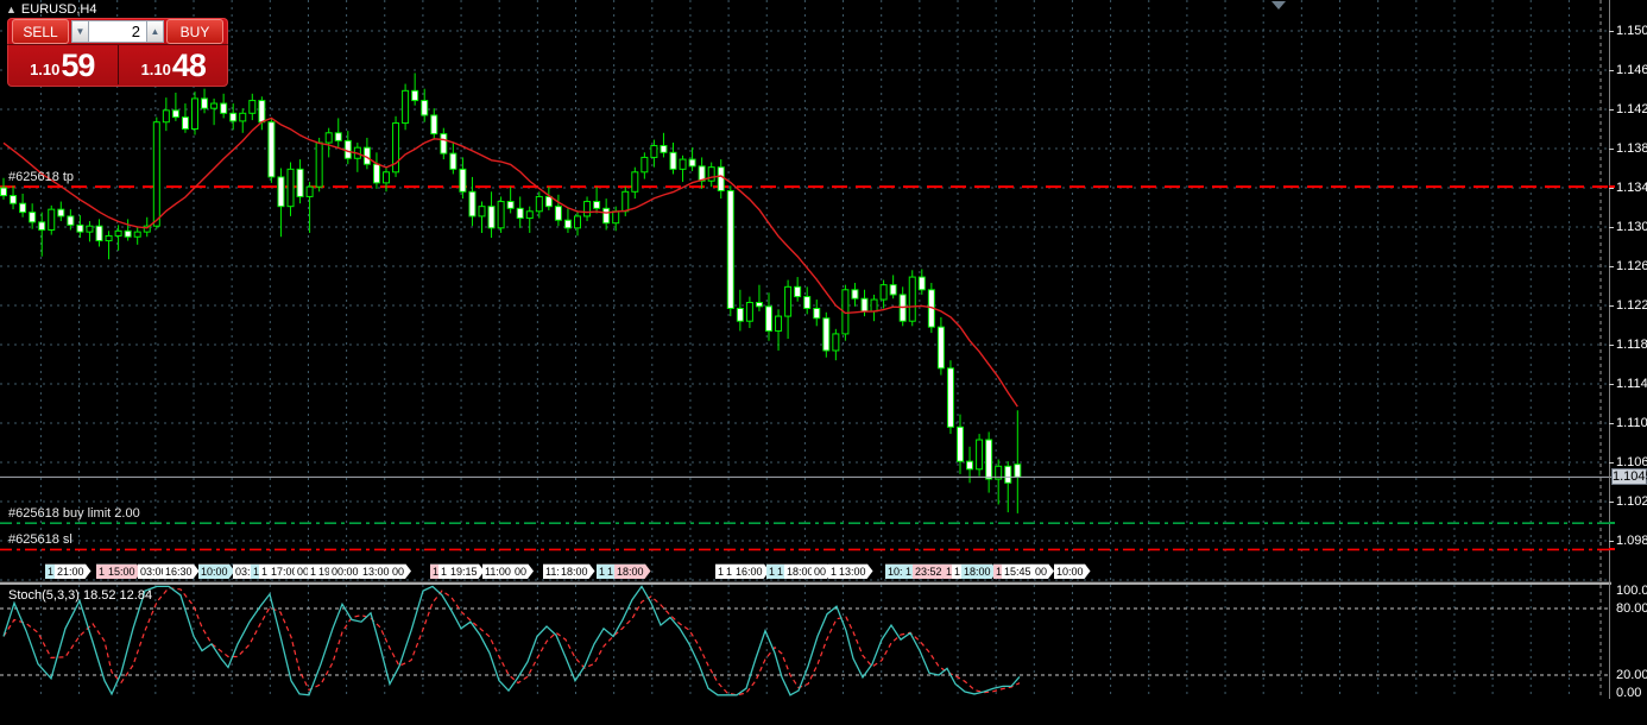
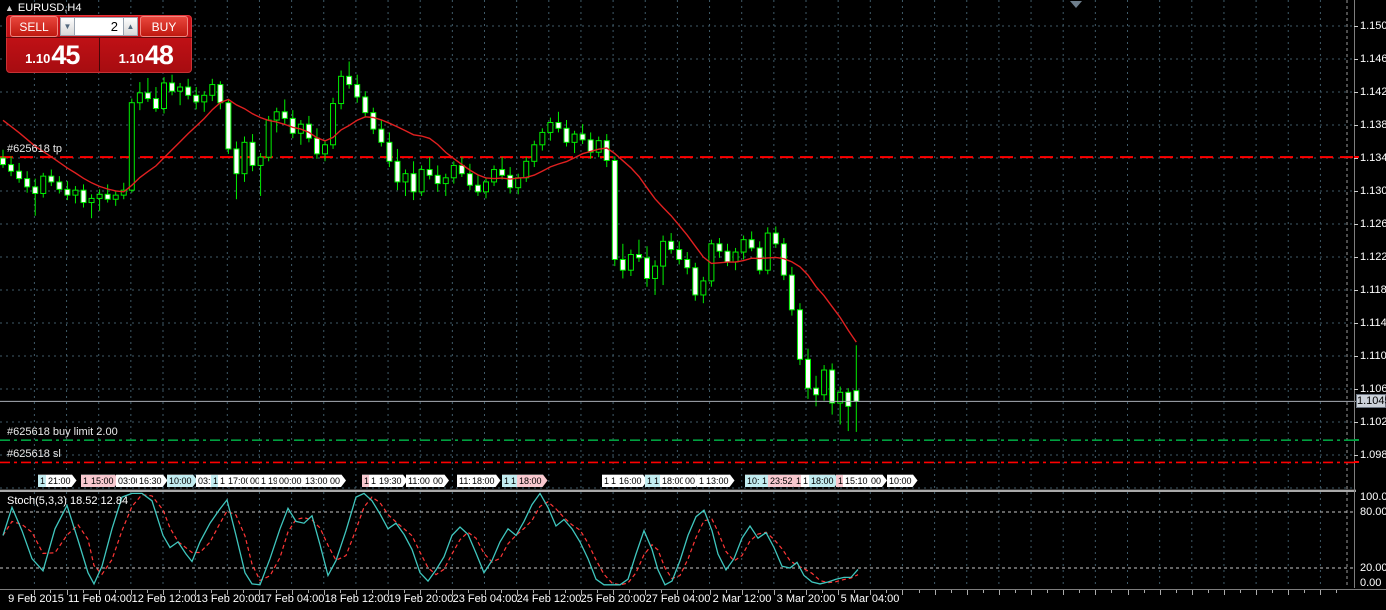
  ▲
  EURUSD,H4
  SELL
  ▼
  2
  ▲
  BUY
  1.10
- 59
+ 45
  1.10
  48
  #625618 tp
  #625618 buy limit 2.00
  #625618 sl
  1
  21:00
  1
  15:00
  03:0
  16:30
  10:00
  03:
  1
  1
  17:0
  1
  00:00
  13:00
  00
  1
  1
- 19:15
+ 19:30
  11:00
  00
  11:
  18:00
  1
  1
  18:00
  1
  1
  16:00
  1
  1
  18:00
  00
  1
  13:00
  10:
  1
  23:52
  1
  1
  18:00
  1
- 15:45
+ 15:10
  00
  10:00
  Stoch(5,3,3) 18.52 12.84
  1.104
  1.150
  1.146
  1.142
  1.138
  1.134
  1.130
  1.126
  1.122
  1.118
  1.114
  1.110
  1.106
  1.102
  1.098
  100.0
  80.00
  20.00
  0.00
+ 9 Feb 2015
+ 11 Feb 04:00
+ 12 Feb 12:00
+ 13 Feb 20:00
+ 17 Feb 04:00
+ 18 Feb 12:00
+ 19 Feb 20:00
+ 23 Feb 04:00
+ 24 Feb 12:00
+ 25 Feb 20:00
+ 27 Feb 04:00
+ 2 Mar 12:00
+ 3 Mar 20:00
+ 5 Mar 04:00
